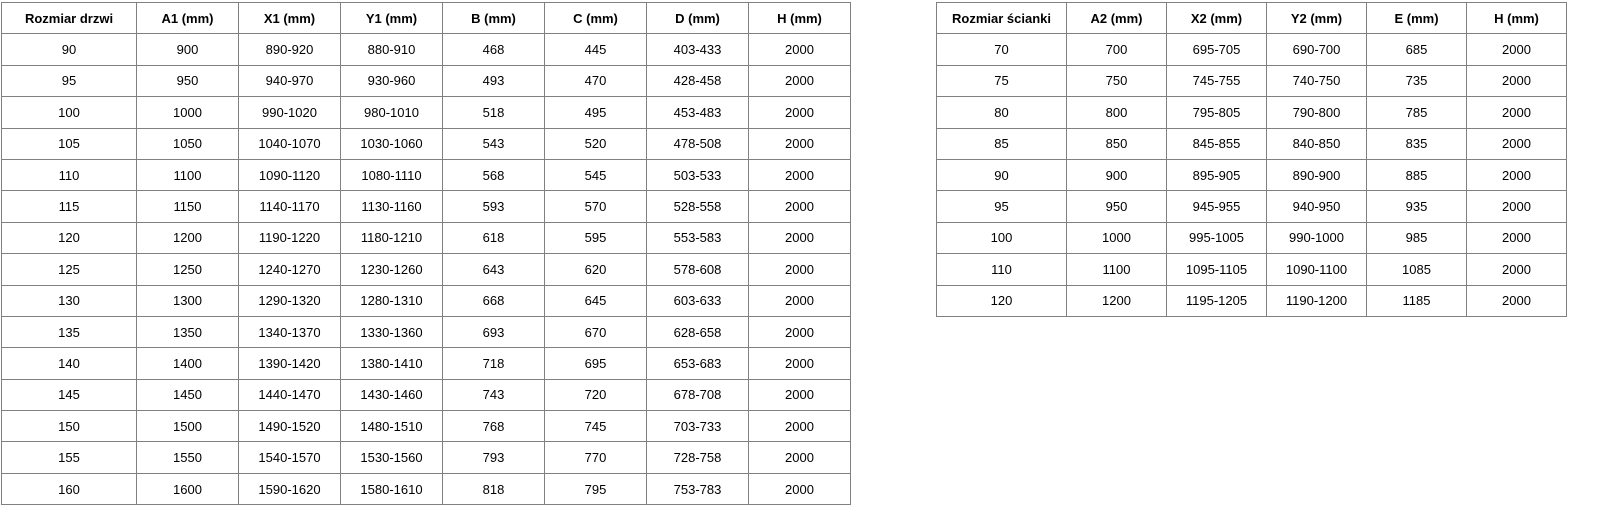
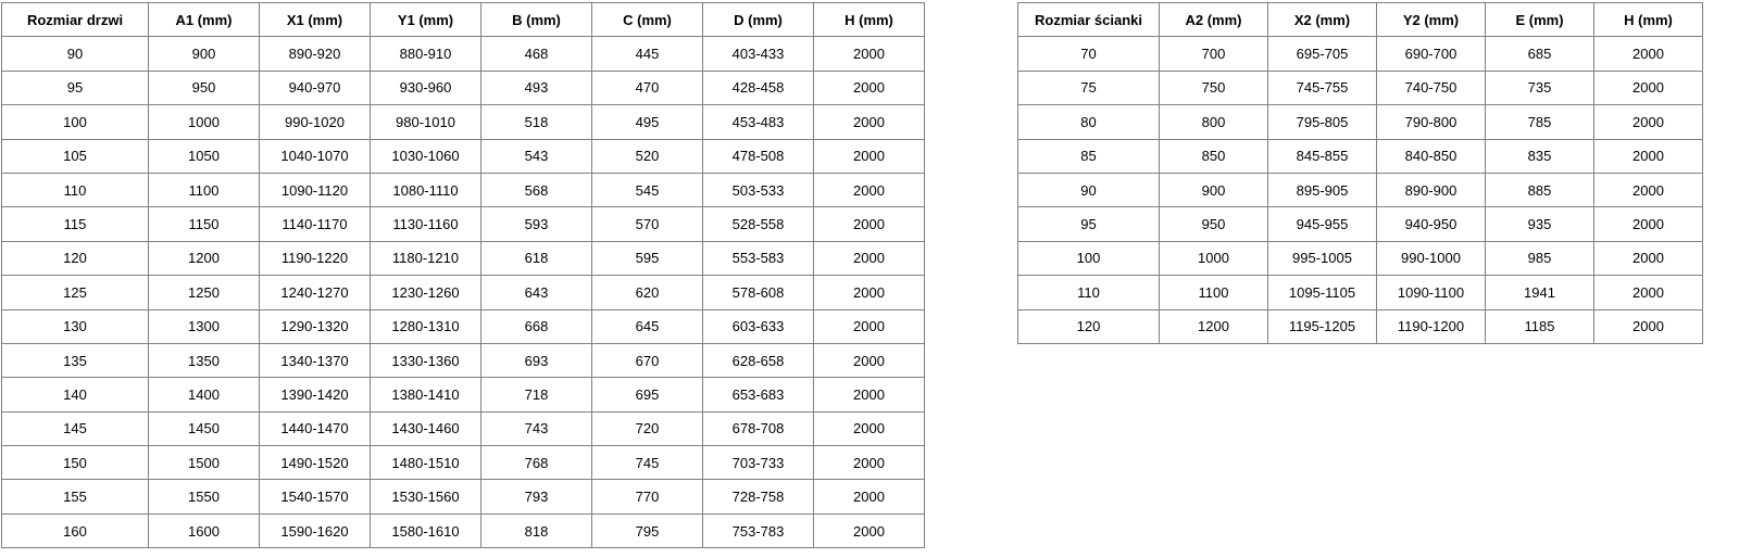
  Rozmiar drzwi	A1 (mm)	X1 (mm)	Y1 (mm)	B (mm)	C (mm)	D (mm)	H (mm)
  90	900	890-920	880-910	468	445	403-433	2000
  95	950	940-970	930-960	493	470	428-458	2000
  100	1000	990-1020	980-1010	518	495	453-483	2000
  105	1050	1040-1070	1030-1060	543	520	478-508	2000
  110	1100	1090-1120	1080-1110	568	545	503-533	2000
  115	1150	1140-1170	1130-1160	593	570	528-558	2000
  120	1200	1190-1220	1180-1210	618	595	553-583	2000
  125	1250	1240-1270	1230-1260	643	620	578-608	2000
  130	1300	1290-1320	1280-1310	668	645	603-633	2000
  135	1350	1340-1370	1330-1360	693	670	628-658	2000
  140	1400	1390-1420	1380-1410	718	695	653-683	2000
  145	1450	1440-1470	1430-1460	743	720	678-708	2000
  150	1500	1490-1520	1480-1510	768	745	703-733	2000
  155	1550	1540-1570	1530-1560	793	770	728-758	2000
  160	1600	1590-1620	1580-1610	818	795	753-783	2000
  Rozmiar ścianki	A2 (mm)	X2 (mm)	Y2 (mm)	E (mm)	H (mm)
  70	700	695-705	690-700	685	2000
  75	750	745-755	740-750	735	2000
  80	800	795-805	790-800	785	2000
  85	850	845-855	840-850	835	2000
  90	900	895-905	890-900	885	2000
  95	950	945-955	940-950	935	2000
  100	1000	995-1005	990-1000	985	2000
- 110	1100	1095-1105	1090-1100	1085	2000
+ 110	1100	1095-1105	1090-1100	1941	2000
  120	1200	1195-1205	1190-1200	1185	2000
